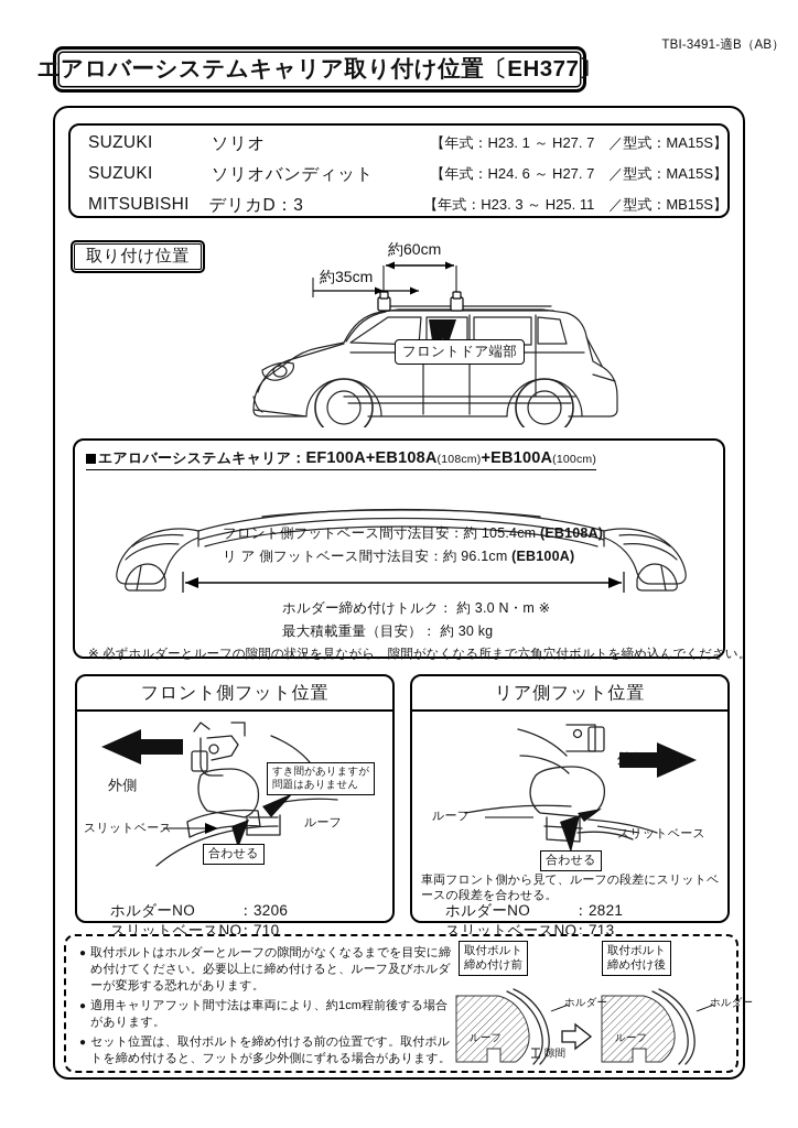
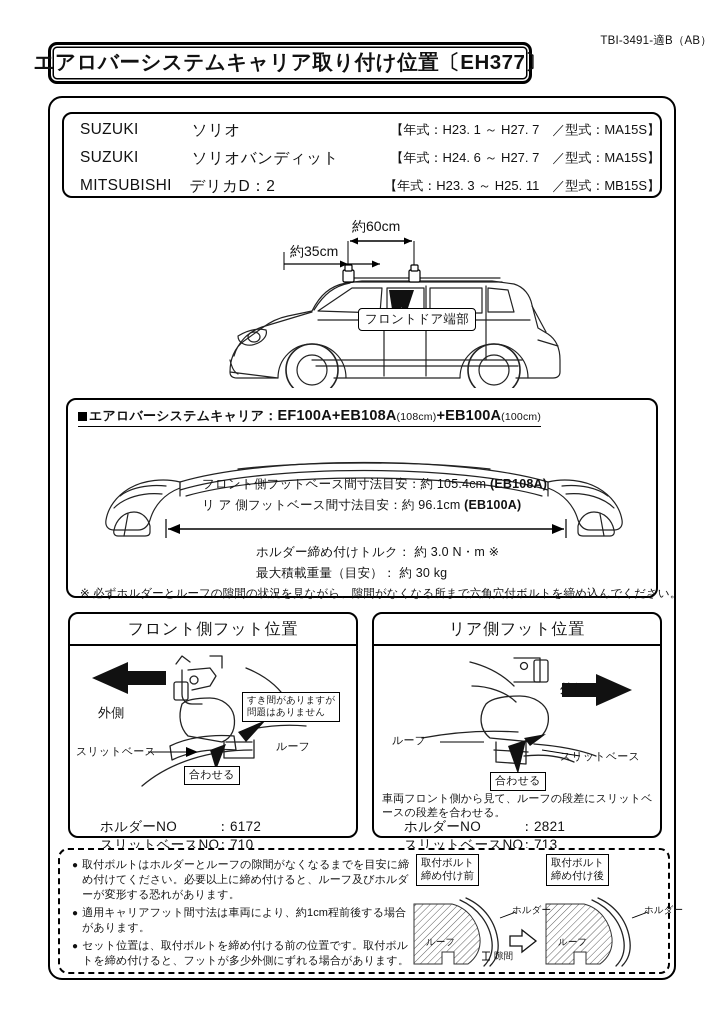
  TBI-3491-適B（AB）
  エアロバーシステムキャリア取り付け位置〔EH377〕
  SUZUKI
  ソリオ
  【年式：H23. 1 ～ H27. 7 ／型式：MA15S】
  SUZUKI
  ソリオバンディット
  【年式：H24. 6 ～ H27. 7 ／型式：MA15S】
  MITSUBISHI
- デリカD：3
+ デリカD：2
  【年式：H23. 3 ～ H25. 11 ／型式：MB15S】
- 取り付け位置
  約60cm
  約35cm
  フロントドア端部
  エアロバーシステムキャリア：EF100A+EB108A(108cm)+EB100A(100cm)
  フロント側フットベース間寸法目安：約 105.4cm (EB108A)
  リ ア 側フットベース間寸法目安：約 96.1cm (EB100A)
  ホルダー締め付けトルク： 約 3.0 N・m ※
  最大積載重量（目安）： 約 30 kg
  ※ 必ずホルダーとルーフの隙間の状況を見ながら、隙間がなくなる所まで六角穴付ボルトを締め込んでください。
  フロント側フット位置
  外側
  スリットベース
  ルーフ
  すき間がありますが
  問題はありません
  合わせる
- ホルダーNO ：3206
+ ホルダーNO ：6172
  スリットベースNO：710
  リア側フット位置
  外側
  ルーフ
  スリットベース
  合わせる
  車両フロント側から見て、ルーフの段差にスリットベースの段差を合わせる。
  ホルダーNO ：2821
  スリットベースNO：713
  ●
  取付ボルトはホルダーとルーフの隙間がなくなるまでを目安に締め付けてください。必要以上に締め付けると、ルーフ及びホルダーが変形する恐れがあります。
  ●
  適用キャリアフット間寸法は車両により、約1cm程前後する場合があります。
  ●
  セット位置は、取付ボルトを締め付ける前の位置です。取付ボルトを締め付けると、フットが多少外側にずれる場合があります。
  取付ボルト
  締め付け前
  取付ボルト
  締め付け後
  ホルダー
  ホルダー
  ルーフ
  ルーフ
  隙間
